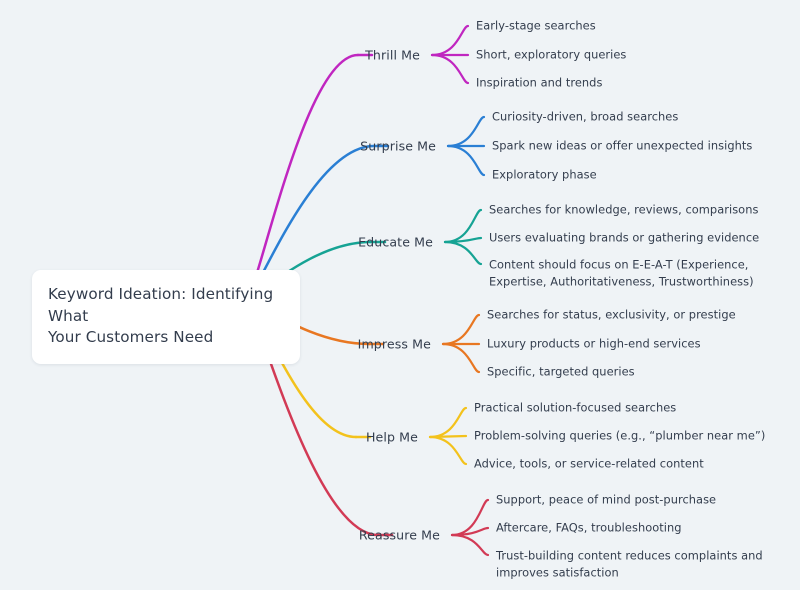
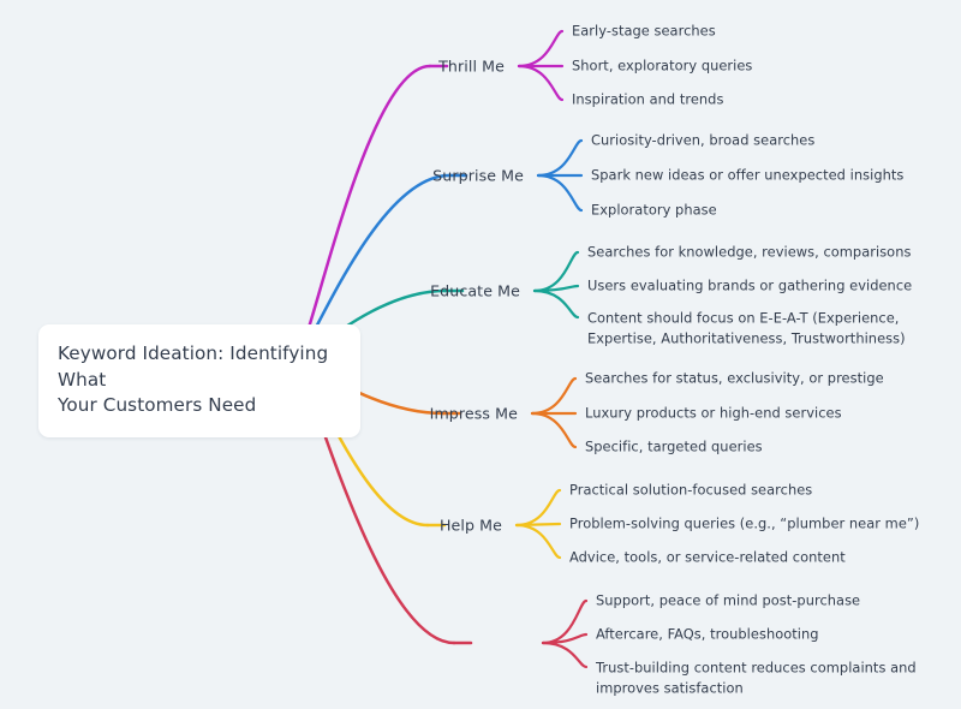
  Keyword Ideation: Identifying What
  Your Customers Need
  Thrill Me
  Early-stage searches
  Short, exploratory queries
  Inspiration and trends
  Surprise Me
  Curiosity-driven, broad searches
  Spark new ideas or offer unexpected insights
  Exploratory phase
  Educate Me
  Searches for knowledge, reviews, comparisons
  Users evaluating brands or gathering evidence
  Content should focus on E-E-A-T (Experience, Expertise, Authoritativeness, Trustworthiness)
  Impress Me
  Searches for status, exclusivity, or prestige
  Luxury products or high-end services
  Specific, targeted queries
  Help Me
  Practical solution-focused searches
  Problem-solving queries (e.g., “plumber near me”)
  Advice, tools, or service-related content
- Reassure Me
  Support, peace of mind post-purchase
  Aftercare, FAQs, troubleshooting
  Trust-building content reduces complaints and improves satisfaction
